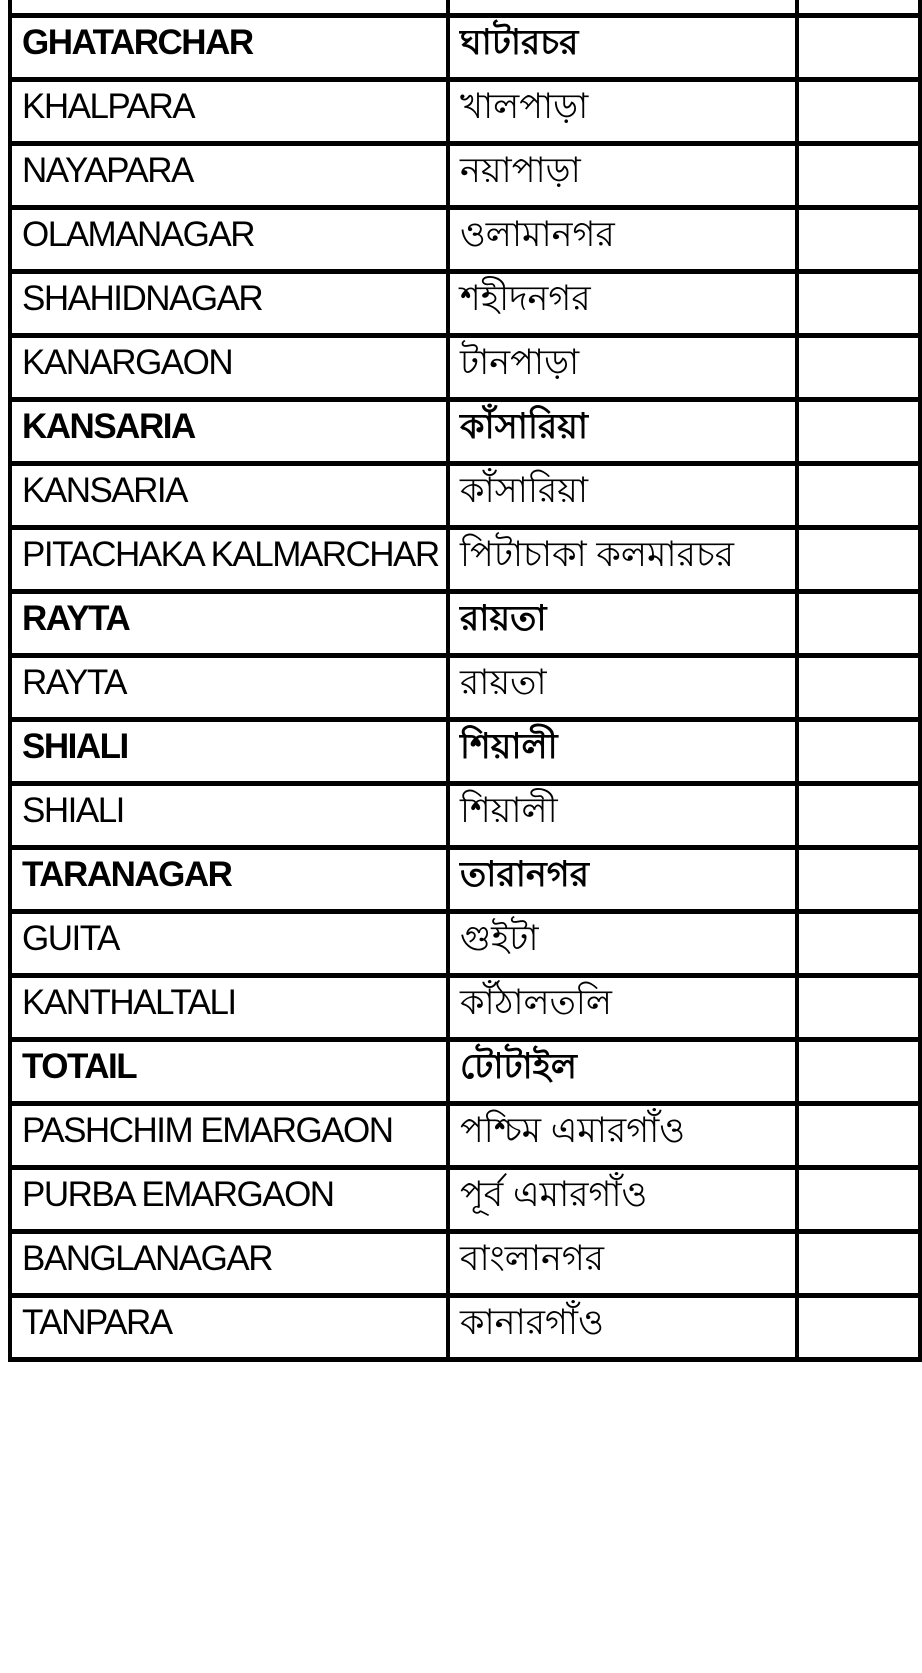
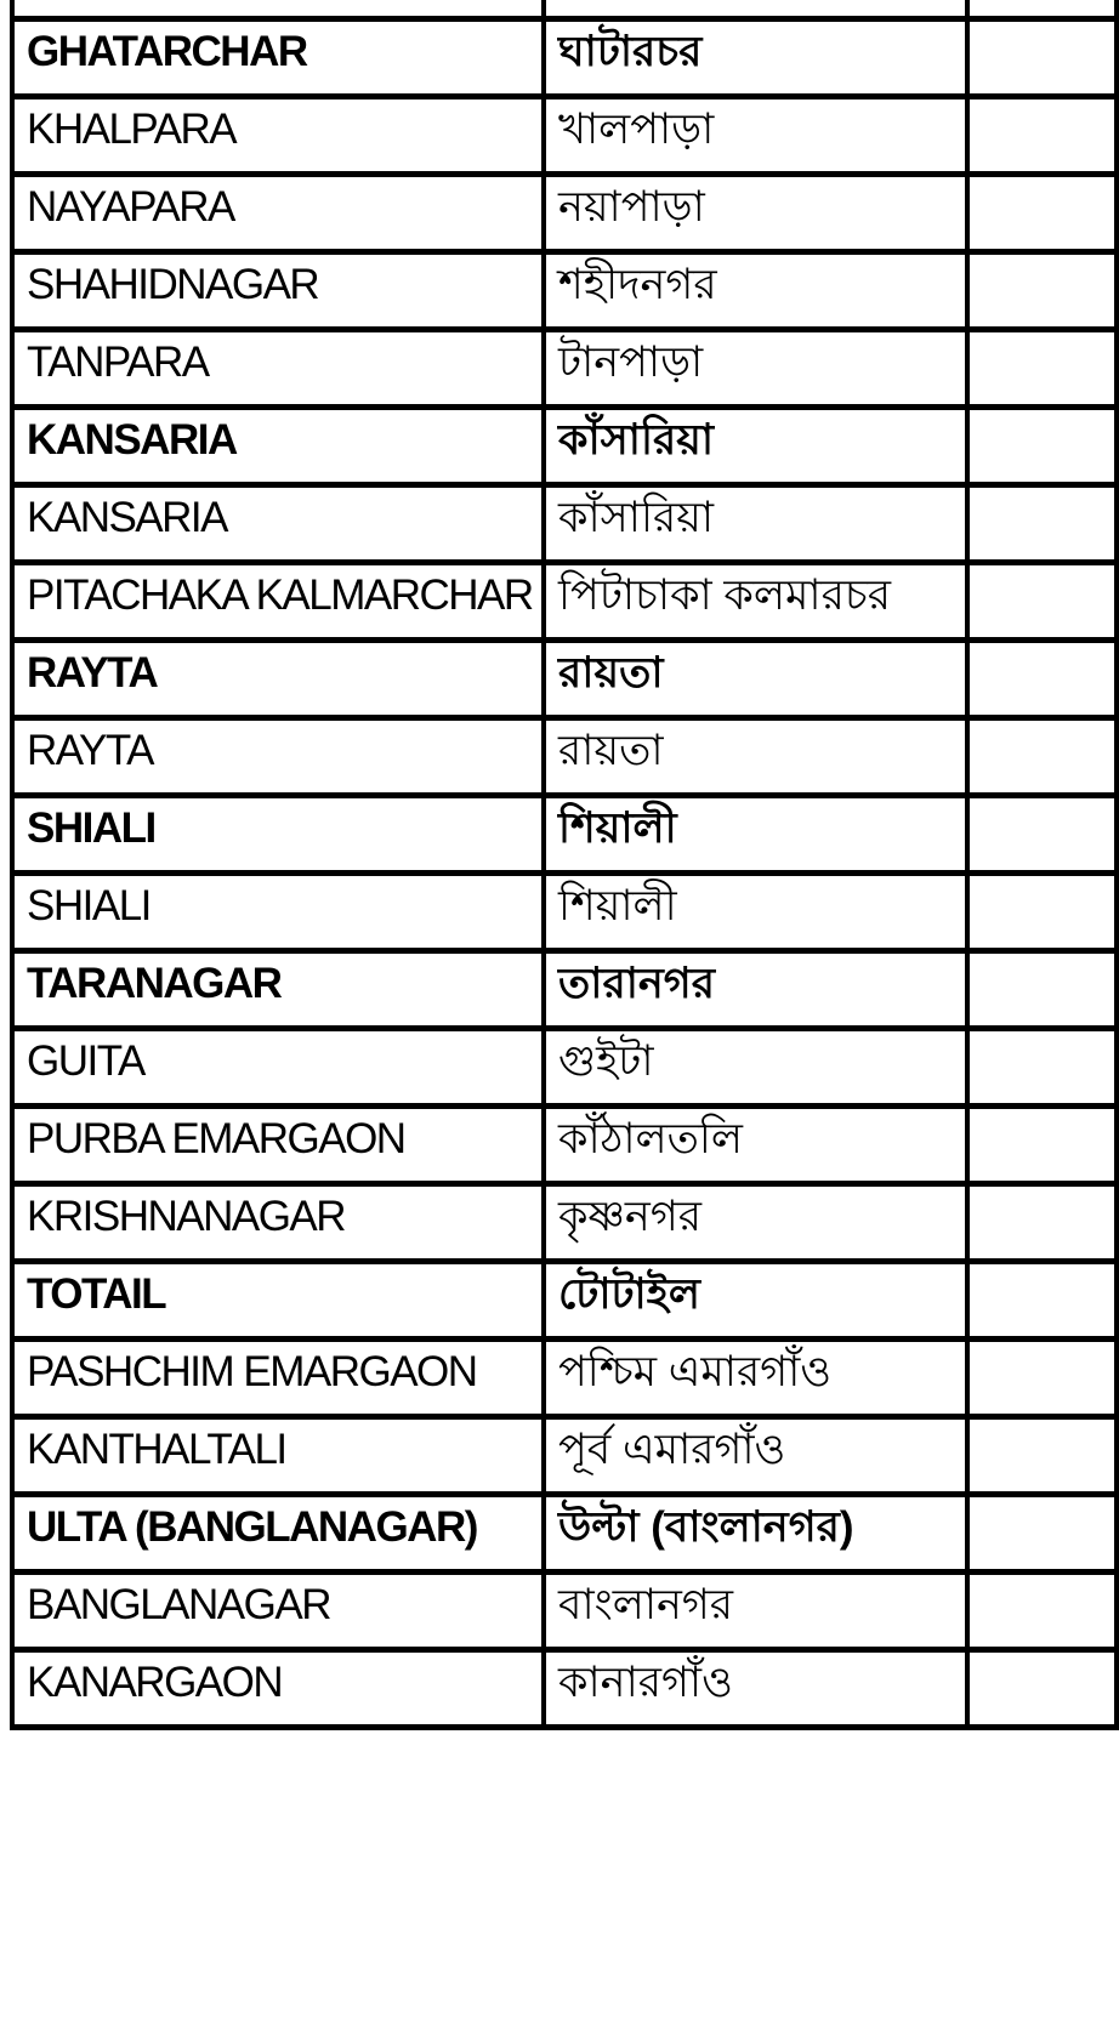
  GHATARCHAR	ঘাটারচর
  KHALPARA	খালপাড়া
  NAYAPARA	নয়াপাড়া
- OLAMANAGAR	ওলামানগর
  SHAHIDNAGAR	শহীদনগর
- KANARGAON	টানপাড়া
+ TANPARA	টানপাড়া
  KANSARIA	কাঁসারিয়া
  KANSARIA	কাঁসারিয়া
  PITACHAKA KALMARCHAR	পিটাচাকা কলমারচর
  RAYTA	রায়তা
  RAYTA	রায়তা
  SHIALI	শিয়ালী
  SHIALI	শিয়ালী
  TARANAGAR	তারানগর
  GUITA	গুইটা
- KANTHALTALI	কাঁঠালতলি
+ PURBA EMARGAON	কাঁঠালতলি
+ KRISHNANAGAR	কৃষ্ণনগর
  TOTAIL	টোটাইল
  PASHCHIM EMARGAON	পশ্চিম এমারগাঁও
- PURBA EMARGAON	পূর্ব এমারগাঁও
+ KANTHALTALI	পূর্ব এমারগাঁও
+ ULTA (BANGLANAGAR)	উল্টা (বাংলানগর)
  BANGLANAGAR	বাংলানগর
- TANPARA	কানারগাঁও
+ KANARGAON	কানারগাঁও
